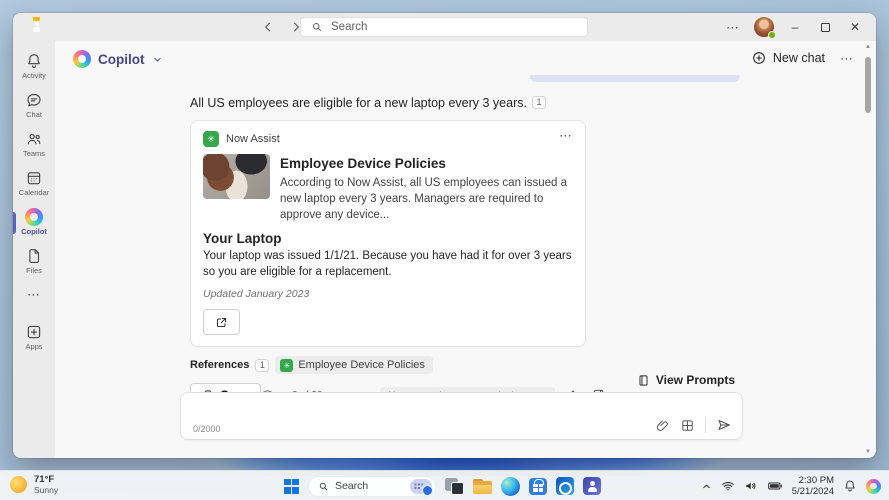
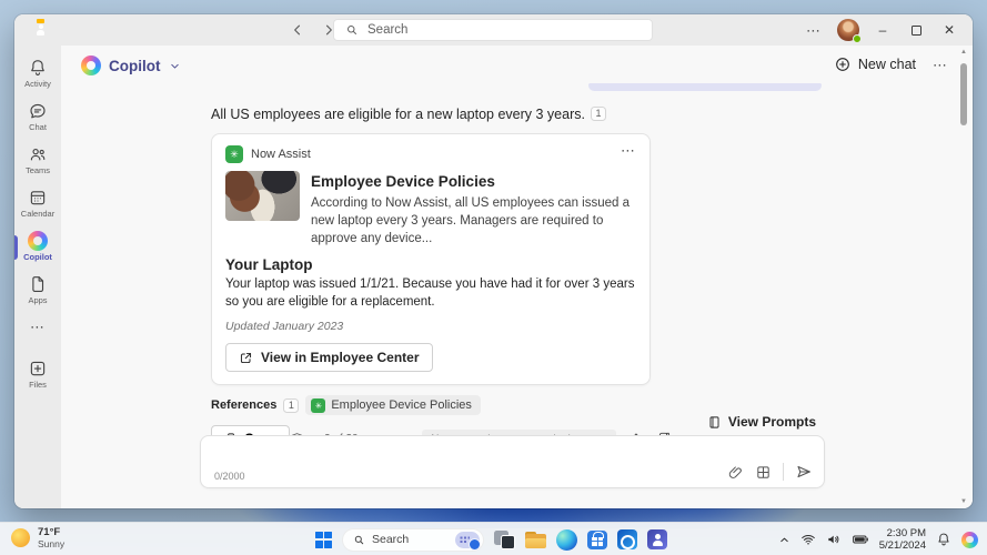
  Search
  ⋯
  –
  ✕
  Activity
  Chat
  Teams
  Calendar
  Copilot
- Files
+ Apps
  ⋯
- Apps
+ Files
  Copilot
  New chat
  ⋯
  All US employees are eligible for a new laptop every 3 years. 1
  ✳
  Now Assist
  ⋯
  Employee Device Policies
  According to Now Assist, all US employees can issued a new laptop every 3 years. Managers are required to approve any device...
  Your Laptop
  Your laptop was issued 1/1/21. Because you have had it for over 3 years so you are eligible for a replacement.
  Updated January 2023
+ View in Employee Center
  References
  1
  ✳
  Employee Device Policies
  View Prompts
  0/2000
  71°F
  Sunny
  Search
  2:30 PM
  5/21/2024
